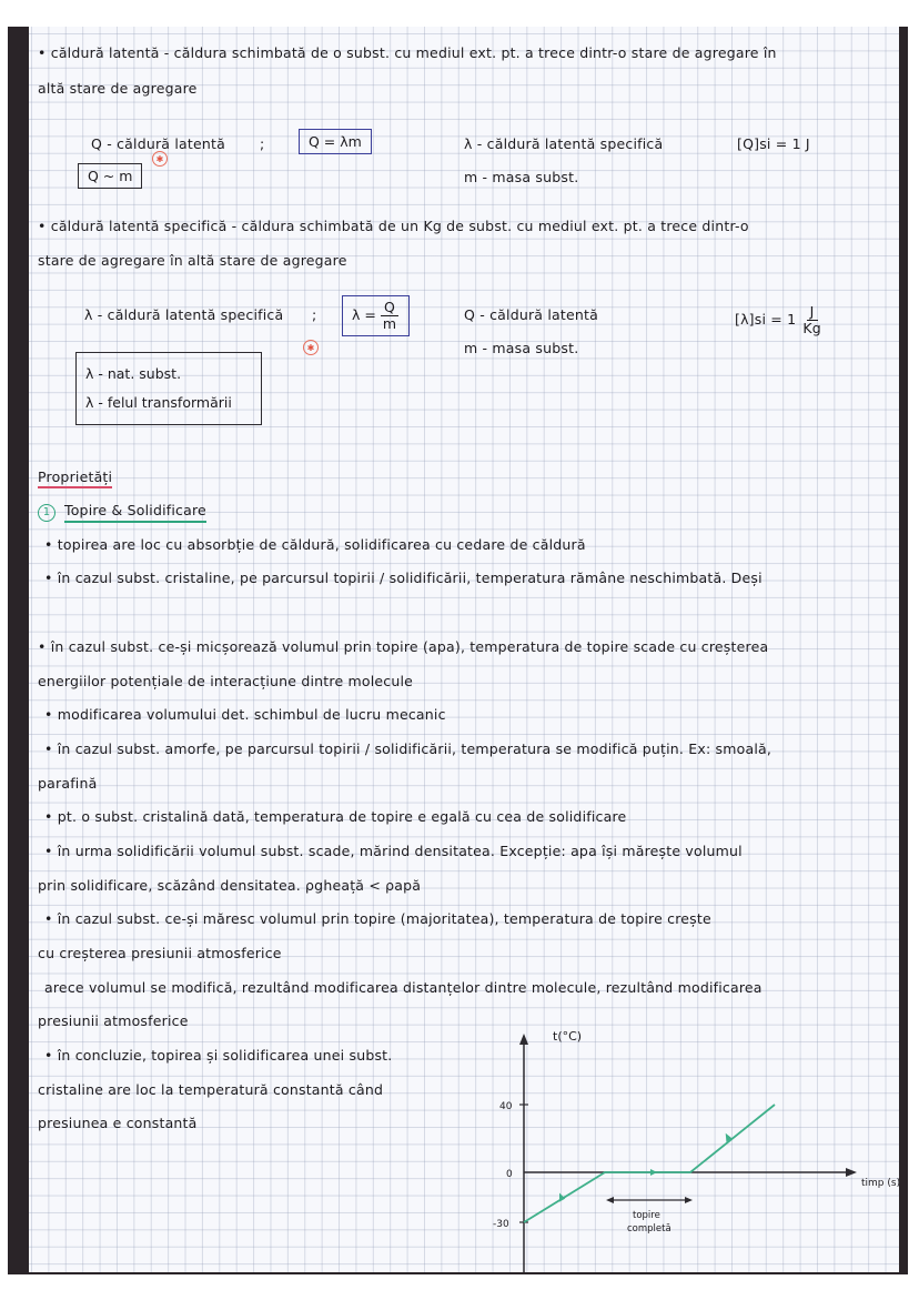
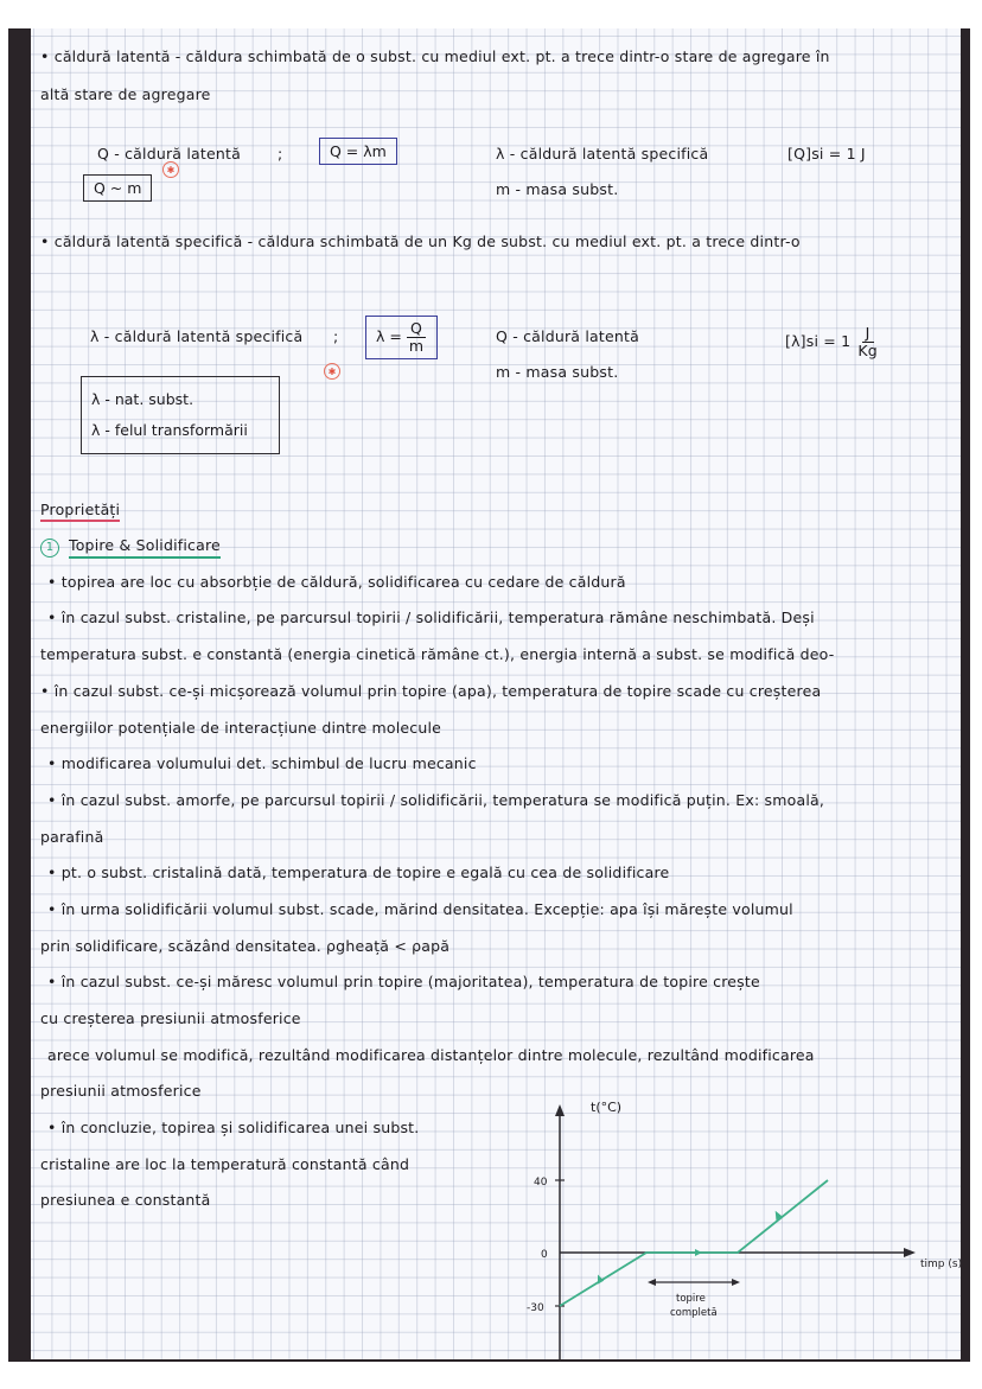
  • căldură latentă - căldura schimbată de o subst. cu mediul ext. pt. a trece dintr-o stare de agregare în
  altă stare de agregare
  Q - căldură latentă
  ;
  Q = λm
  Q ~ m
  ✱
  λ - căldură latentă specifică
  m - masa subst.
  [Q]si = 1 J
  • căldură latentă specifică - căldura schimbată de un Kg de subst. cu mediul ext. pt. a trece dintr-o
- stare de agregare în altă stare de agregare
  λ - căldură latentă specifică
  ;
  λ =
  Q
  m
  ✱
  Q - căldură latentă
  m - masa subst.
  [λ]si = 1
  J
  Kg
  λ - nat. subst.
  λ - felul transformării
  Proprietăți
  1
  Topire & Solidificare
  • topirea are loc cu absorbție de căldură, solidificarea cu cedare de căldură
  • în cazul subst. cristaline, pe parcursul topirii / solidificării, temperatura rămâne neschimbată. Deși
+ temperatura subst. e constantă (energia cinetică rămâne ct.), energia internă a subst. se modifică deo-
  • în cazul subst. ce-și micșorează volumul prin topire (apa), temperatura de topire scade cu creșterea
  energiilor potențiale de interacțiune dintre molecule
  • modificarea volumului det. schimbul de lucru mecanic
  • în cazul subst. amorfe, pe parcursul topirii / solidificării, temperatura se modifică puțin. Ex: smoală,
  parafină
  • pt. o subst. cristalină dată, temperatura de topire e egală cu cea de solidificare
  • în urma solidificării volumul subst. scade, mărind densitatea. Excepție: apa își mărește volumul
  prin solidificare, scăzând densitatea. ρgheață < ρapă
  • în cazul subst. ce-și măresc volumul prin topire (majoritatea), temperatura de topire crește
  cu creșterea presiunii atmosferice
  arece volumul se modifică, rezultând modificarea distanțelor dintre molecule, rezultând modificarea
  presiunii atmosferice
  • în concluzie, topirea și solidificarea unei subst.
  cristaline are loc la temperatură constantă când
  presiunea e constantă
  t(°C)
  timp (s)
  40
  0
  -30
  topire
  completă
